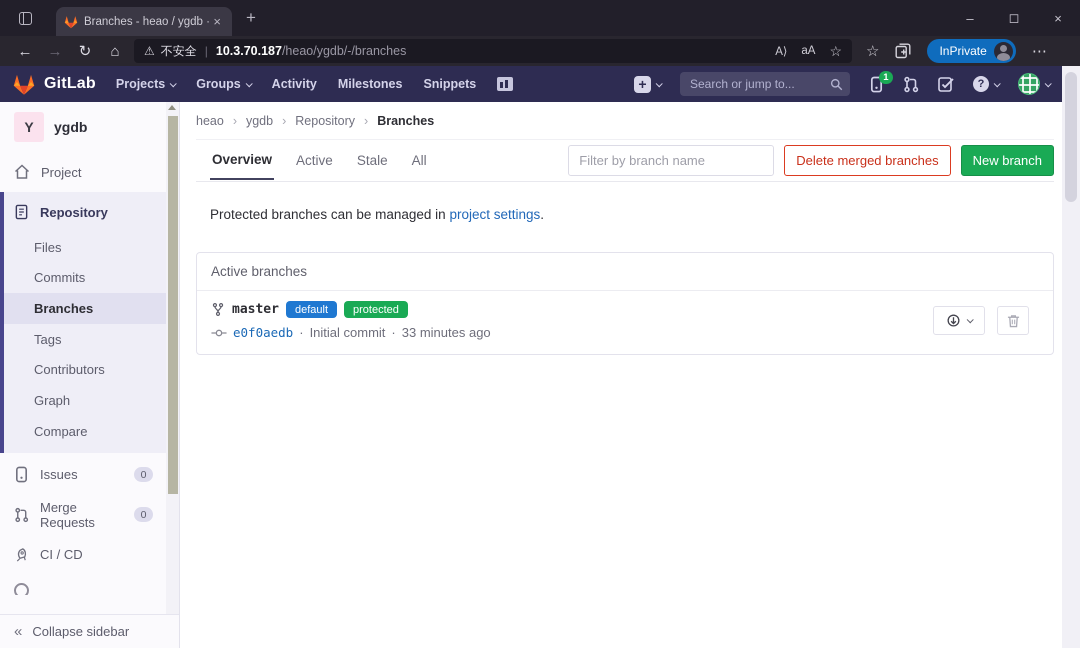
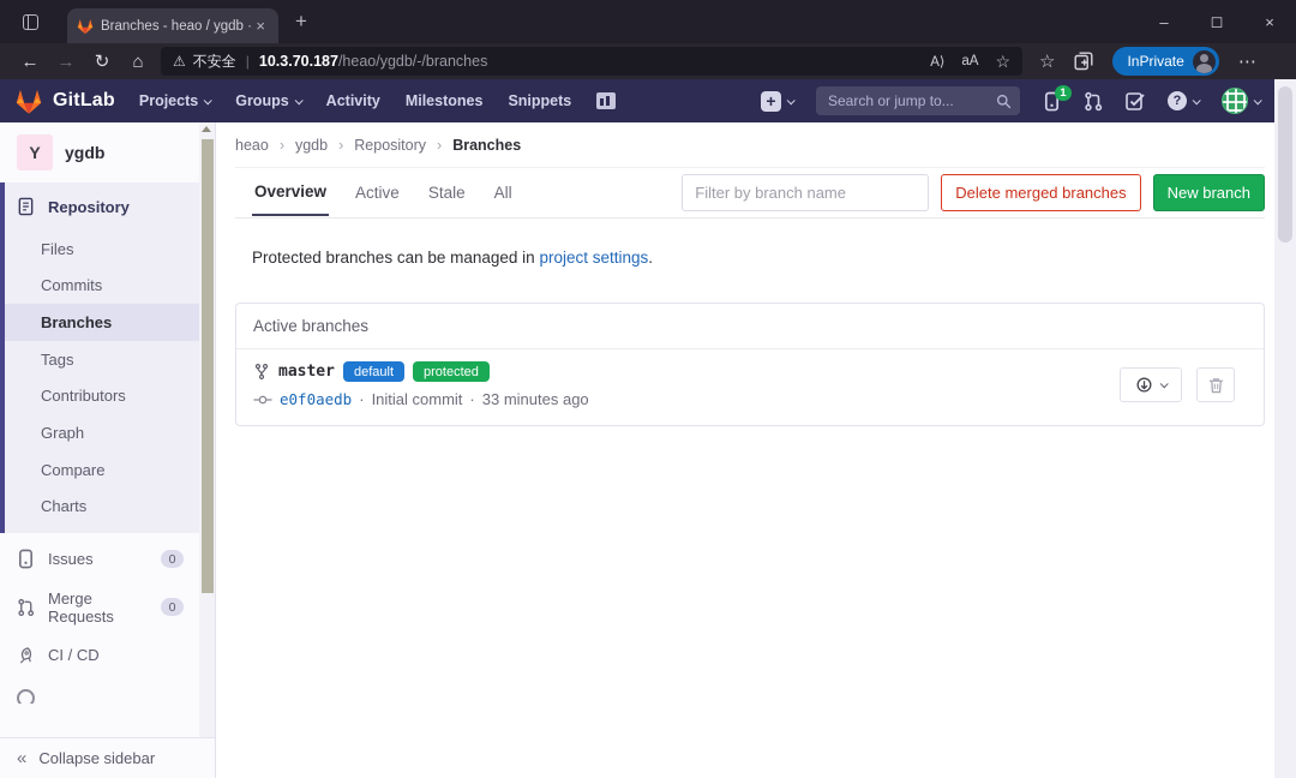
  Branches - heao / ygdb ·
  ×
  +
  –
  ◻
  ×
  ←
  →
  ↻
  ⌂
  ⚠
  不安全
  |
  10.3.70.187
  /heao/ygdb/-/branches
  A⟩
  aA
  ☆
  ☆
  InPrivate
  ⋯
  GitLab
  Projects
  Groups
  Activity
  Milestones
  Snippets
  +
  Search or jump to...
  1
  ?
  Y
  ygdb
- Project
  Repository
  Files
  Commits
  Branches
  Tags
  Contributors
  Graph
  Compare
+ Charts
  Issues
  0
  Merge Requests
  0
  CI / CD
  «
  Collapse sidebar
  heao
  ›
  ygdb
  ›
  Repository
  ›
  Branches
  Overview
  Active
  Stale
  All
  Filter by branch name
  Delete merged branches
  New branch
  Protected branches can be managed in project settings.
  Active branches
  master
  default
  protected
  e0f0aedb
  ·
  Initial commit
  ·
  33 minutes ago
